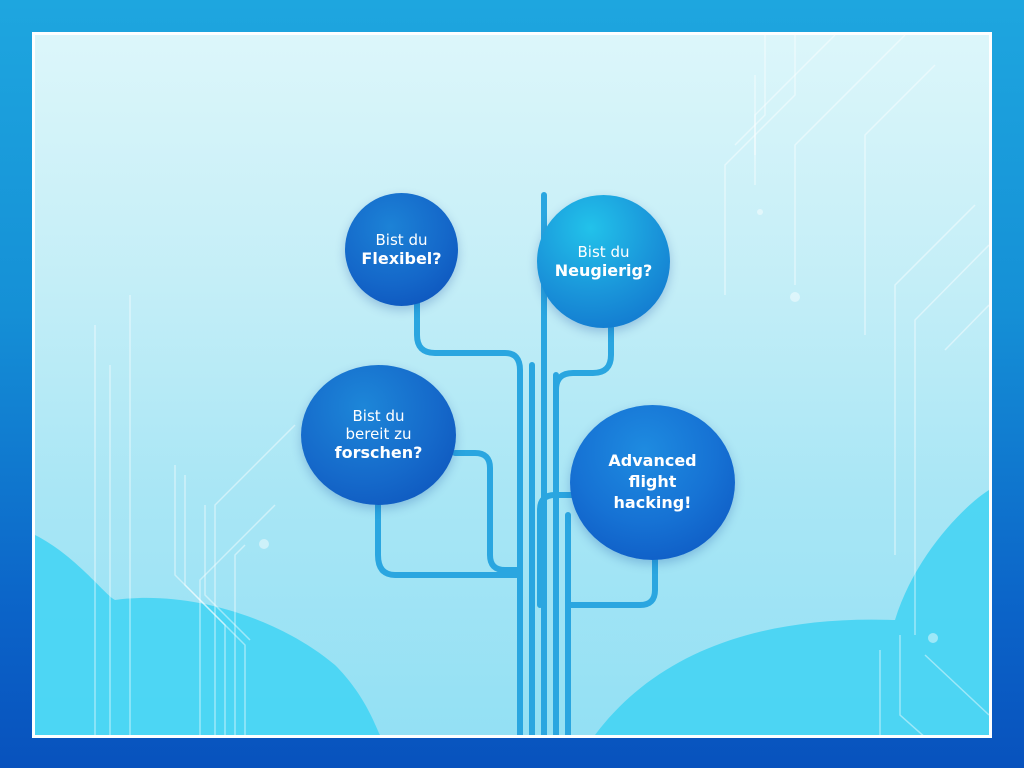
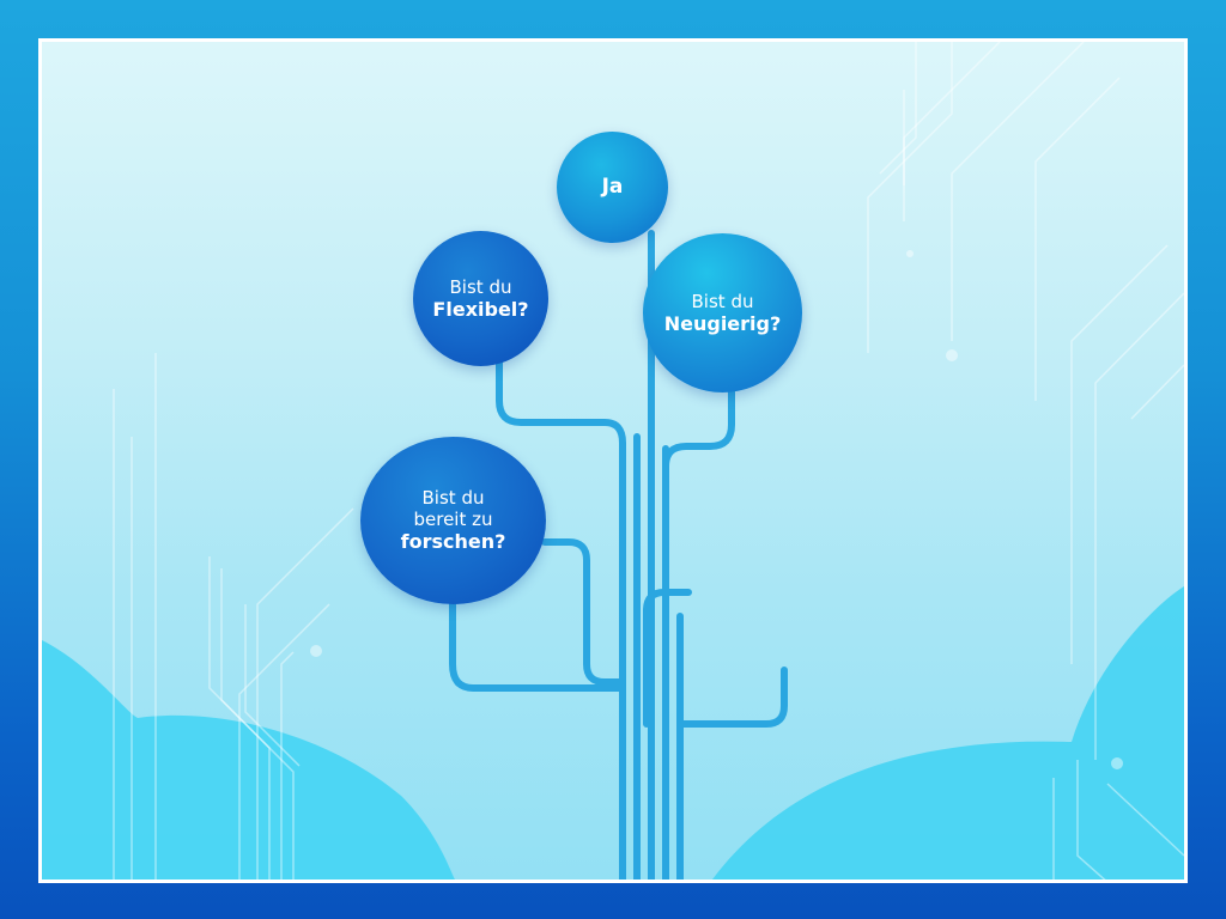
+ Ja
  Bist du
  Flexibel?
  Bist du
  Neugierig?
  Bist du
  bereit zu
  forschen?
- Advanced
- flight
- hacking!
